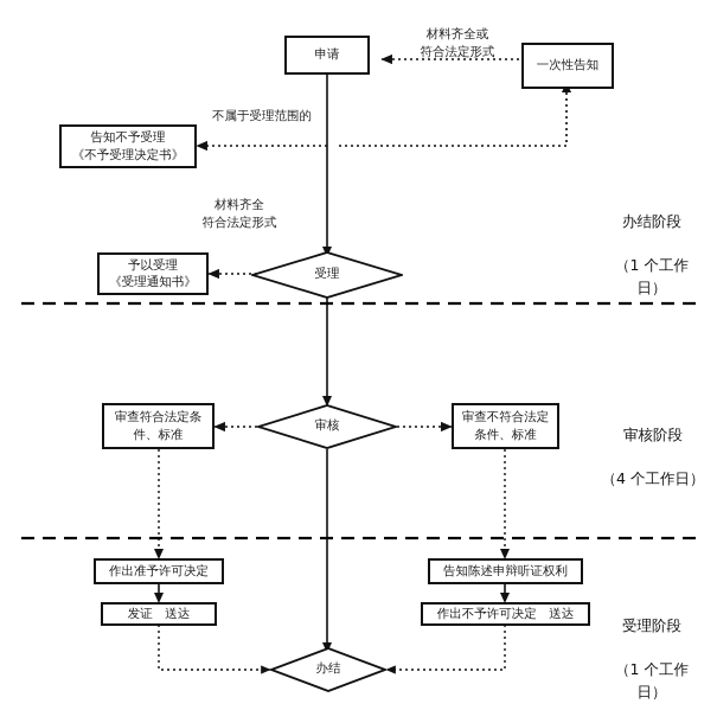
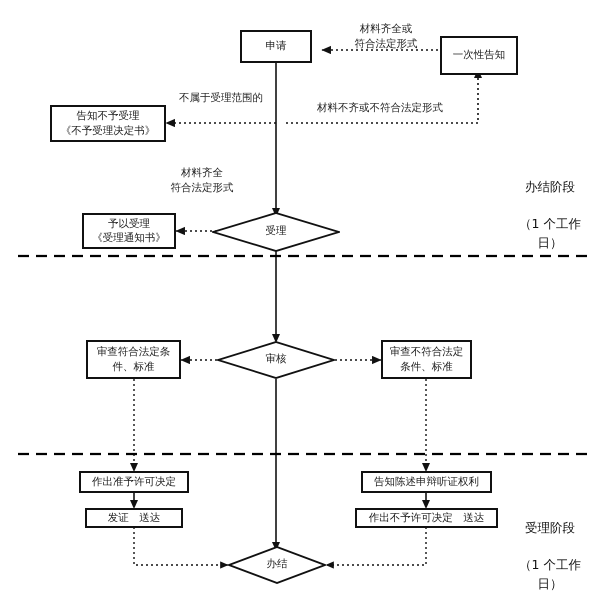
  受理
  审核
  办结
  申请
  一次性告知
  告知不予受理
  《不予受理决定书》
  予以受理
  《受理通知书》
  审查符合法定条
  件、标准
  审查不符合法定
  条件、标准
  作出准予许可决定
  发证 送达
  告知陈述申辩听证权利
  作出不予许可决定 送达
  材料齐全或
  符合法定形式
  不属于受理范围的
+ 材料不齐或不符合法定形式
  材料齐全
  符合法定形式
  办结阶段
  （1 个工作
  日）
- 审核阶段
- （4 个工作日）
  受理阶段
  （1 个工作
  日）
